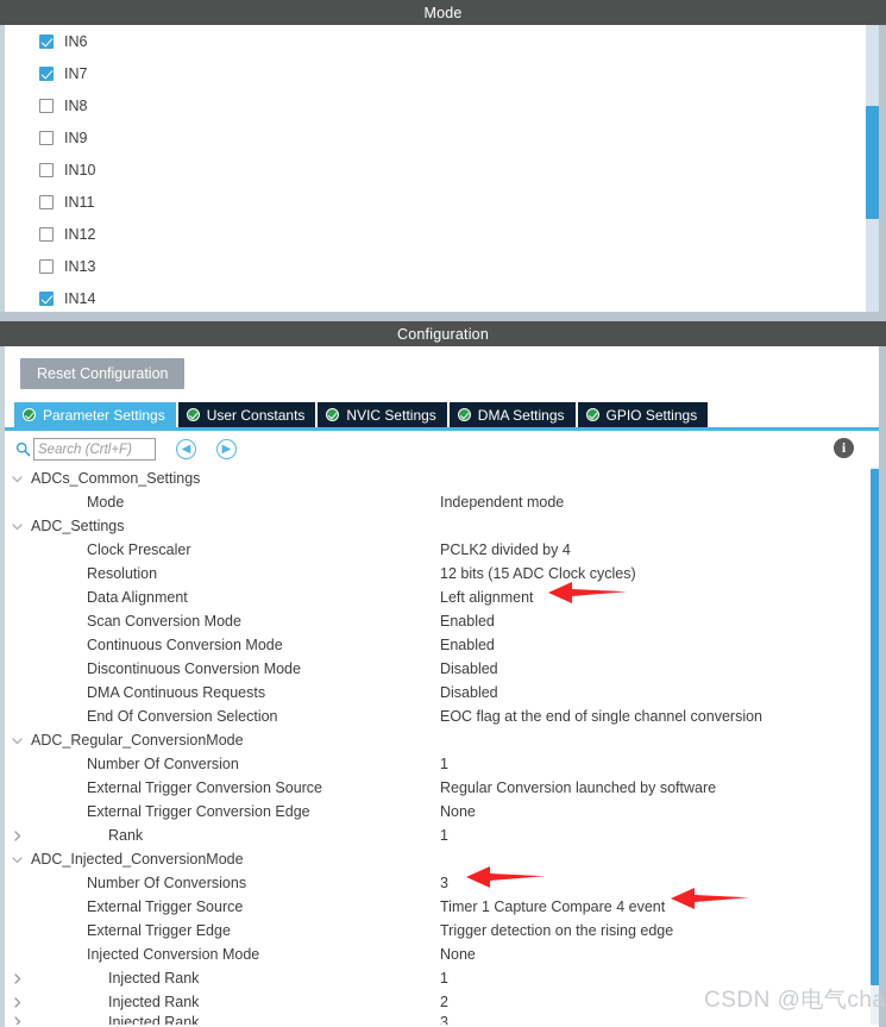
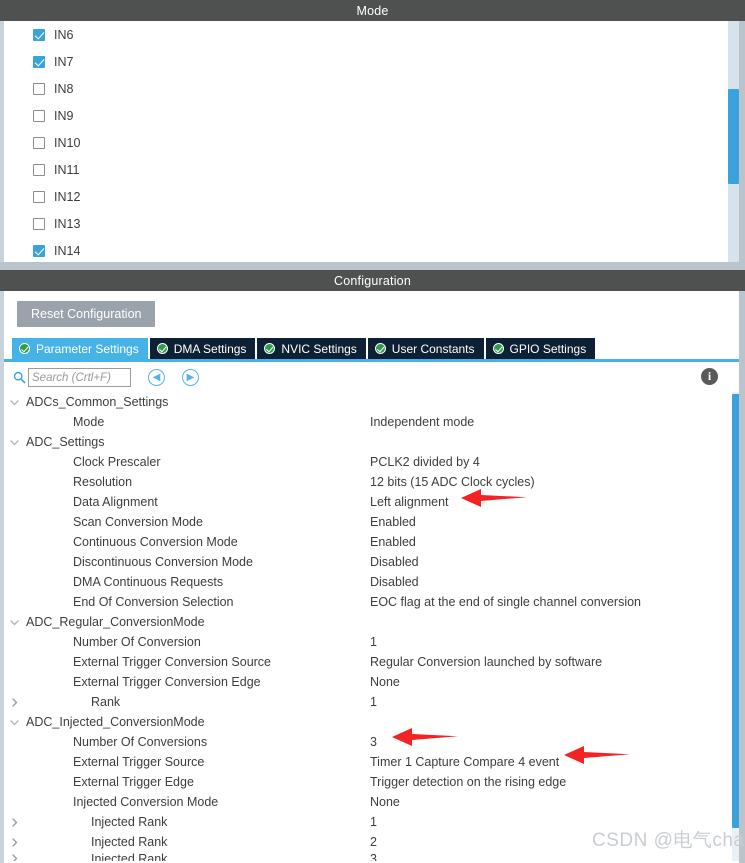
  Mode
  IN6
  IN7
  IN8
  IN9
  IN10
  IN11
  IN12
  IN13
  IN14
  Configuration
  Reset Configuration
  Parameter Settings
- User Constants
+ DMA Settings
  NVIC Settings
- DMA Settings
+ User Constants
  GPIO Settings
  Search (Crtl+F)
  ◀
  ▶
  i
  ADCs_Common_Settings
  Mode
  Independent mode
  ADC_Settings
  Clock Prescaler
  PCLK2 divided by 4
  Resolution
  12 bits (15 ADC Clock cycles)
  Data Alignment
  Left alignment
  Scan Conversion Mode
  Enabled
  Continuous Conversion Mode
  Enabled
  Discontinuous Conversion Mode
  Disabled
  DMA Continuous Requests
  Disabled
  End Of Conversion Selection
  EOC flag at the end of single channel conversion
  ADC_Regular_ConversionMode
  Number Of Conversion
  1
  External Trigger Conversion Source
  Regular Conversion launched by software
  External Trigger Conversion Edge
  None
  Rank
  1
  ADC_Injected_ConversionMode
  Number Of Conversions
  3
  External Trigger Source
  Timer 1 Capture Compare 4 event
  External Trigger Edge
  Trigger detection on the rising edge
  Injected Conversion Mode
  None
  Injected Rank
  1
  Injected Rank
  2
  Injected Rank
  3
  CSDN @电气cha
